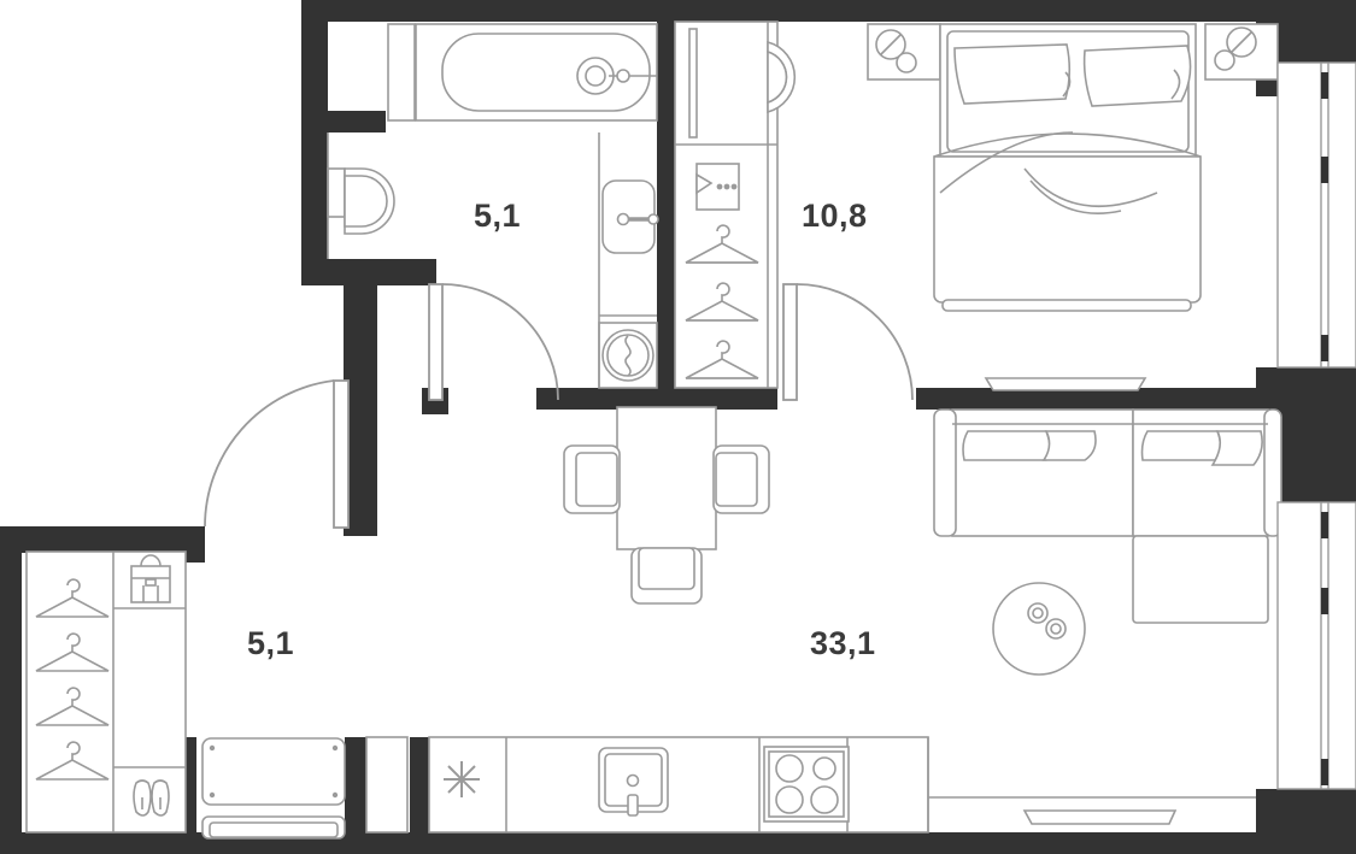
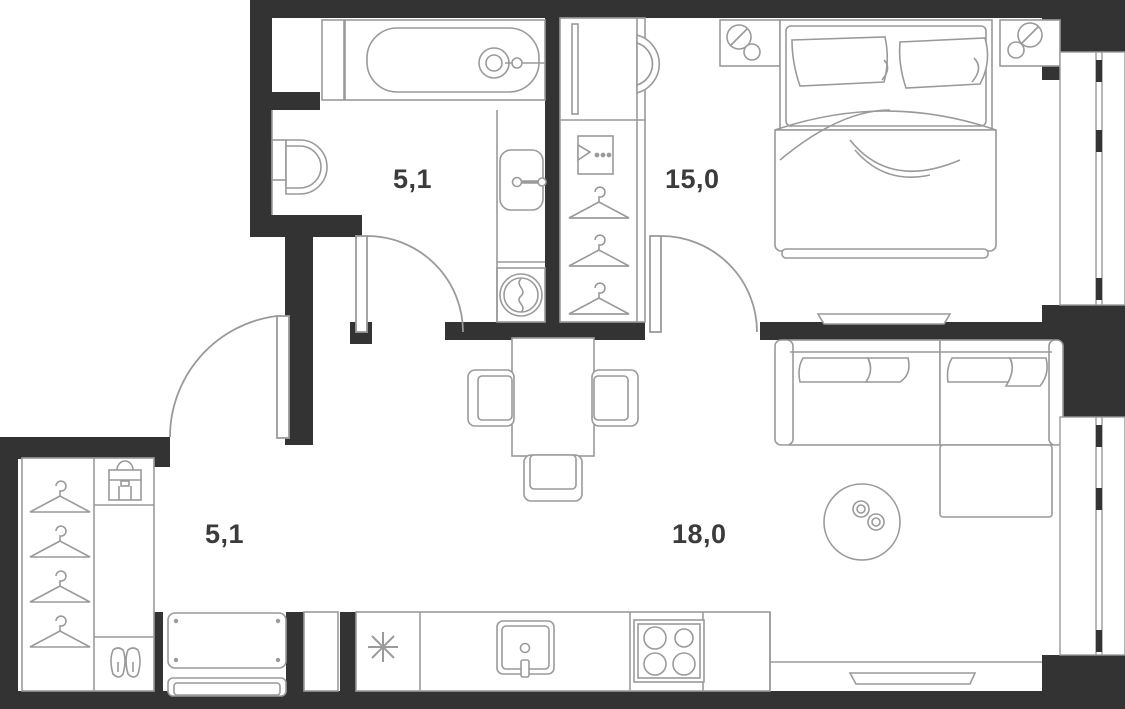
  5,1
- 10,8
+ 15,0
  5,1
- 33,1
+ 18,0
